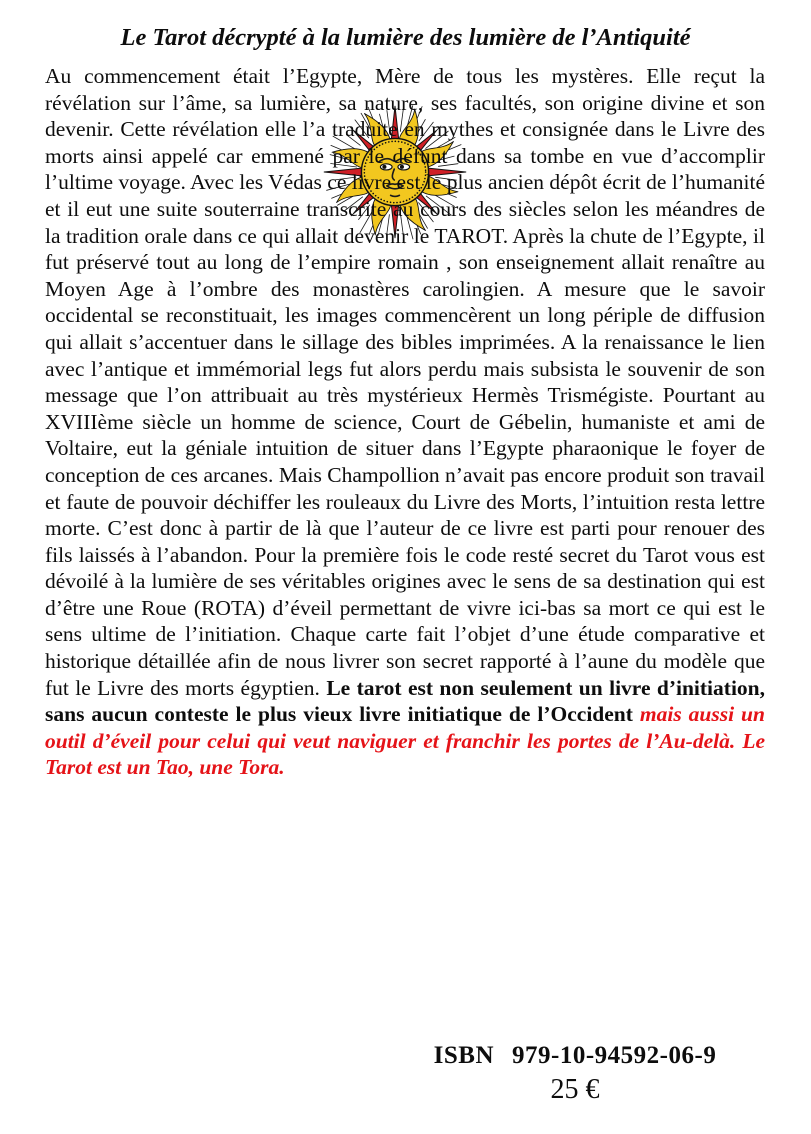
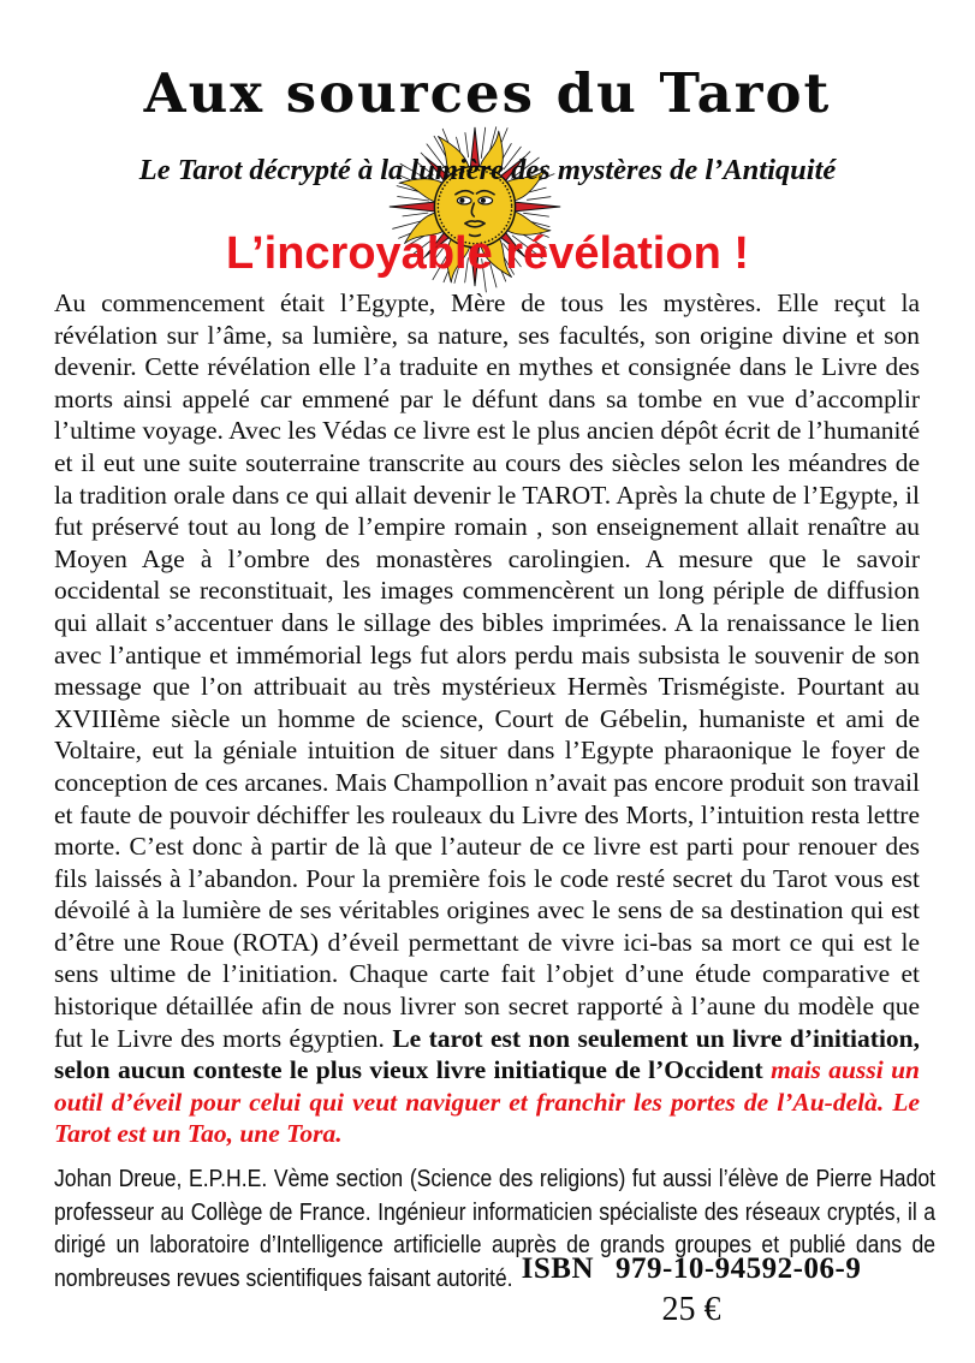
+ Aux sources du Tarot
- Le Tarot décrypté à la lumière des lumière de l’Antiquité
+ Le Tarot décrypté à la lumière des mystères de l’Antiquité
+ L’incroyable révélation !
- Au commencement était l’Egypte, Mère de tous les mystères. Elle reçut la révélation sur l’âme, sa lumière, sa nature, ses facultés, son origine divine et son devenir. Cette révélation elle l’a traduite en mythes et consignée dans le Livre des morts ainsi appelé car emmené par le défunt dans sa tombe en vue d’accomplir l’ultime voyage. Avec les Védas ce livre est le plus ancien dépôt écrit de l’humanité et il eut une suite souterraine transcrite au cours des siècles selon les méandres de la tradition orale dans ce qui allait devenir le TAROT. Après la chute de l’Egypte, il fut préservé tout au long de l’empire romain , son enseignement allait renaître au Moyen Age à l’ombre des monastères carolingien. A mesure que le savoir occidental se reconstituait, les images commencèrent un long périple de diffusion qui allait s’accentuer dans le sillage des bibles imprimées. A la renaissance le lien avec l’antique et immémorial legs fut alors perdu mais subsista le souvenir de son message que l’on attribuait au très mystérieux Hermès Trismégiste. Pourtant au XVIIIème siècle un homme de science, Court de Gébelin, humaniste et ami de Voltaire, eut la géniale intuition de situer dans l’Egypte pharaonique le foyer de conception de ces arcanes. Mais Champollion n’avait pas encore produit son travail et faute de pouvoir déchiffer les rouleaux du Livre des Morts, l’intuition resta lettre morte. C’est donc à partir de là que l’auteur de ce livre est parti pour renouer des fils laissés à l’abandon. Pour la première fois le code resté secret du Tarot vous est dévoilé à la lumière de ses véritables origines avec le sens de sa destination qui est d’être une Roue (ROTA) d’éveil permettant de vivre ici-bas sa mort ce qui est le sens ultime de l’initiation. Chaque carte fait l’objet d’une étude comparative et historique détaillée afin de nous livrer son secret rapporté à l’aune du modèle que fut le Livre des morts égyptien. Le tarot est non seulement un livre d’initiation, sans aucun conteste le plus vieux livre initiatique de l’Occident mais aussi un outil d’éveil pour celui qui veut naviguer et franchir les portes de l’Au-delà. Le Tarot est un Tao, une Tora.
+ Au commencement était l’Egypte, Mère de tous les mystères. Elle reçut la révélation sur l’âme, sa lumière, sa nature, ses facultés, son origine divine et son devenir. Cette révélation elle l’a traduite en mythes et consignée dans le Livre des morts ainsi appelé car emmené par le défunt dans sa tombe en vue d’accomplir l’ultime voyage. Avec les Védas ce livre est le plus ancien dépôt écrit de l’humanité et il eut une suite souterraine transcrite au cours des siècles selon les méandres de la tradition orale dans ce qui allait devenir le TAROT. Après la chute de l’Egypte, il fut préservé tout au long de l’empire romain , son enseignement allait renaître au Moyen Age à l’ombre des monastères carolingien. A mesure que le savoir occidental se reconstituait, les images commencèrent un long périple de diffusion qui allait s’accentuer dans le sillage des bibles imprimées. A la renaissance le lien avec l’antique et immémorial legs fut alors perdu mais subsista le souvenir de son message que l’on attribuait au très mystérieux Hermès Trismégiste. Pourtant au XVIIIème siècle un homme de science, Court de Gébelin, humaniste et ami de Voltaire, eut la géniale intuition de situer dans l’Egypte pharaonique le foyer de conception de ces arcanes. Mais Champollion n’avait pas encore produit son travail et faute de pouvoir déchiffer les rouleaux du Livre des Morts, l’intuition resta lettre morte. C’est donc à partir de là que l’auteur de ce livre est parti pour renouer des fils laissés à l’abandon. Pour la première fois le code resté secret du Tarot vous est dévoilé à la lumière de ses véritables origines avec le sens de sa destination qui est d’être une Roue (ROTA) d’éveil permettant de vivre ici-bas sa mort ce qui est le sens ultime de l’initiation. Chaque carte fait l’objet d’une étude comparative et historique détaillée afin de nous livrer son secret rapporté à l’aune du modèle que fut le Livre des morts égyptien. Le tarot est non seulement un livre d’initiation, selon aucun conteste le plus vieux livre initiatique de l’Occident mais aussi un outil d’éveil pour celui qui veut naviguer et franchir les portes de l’Au-delà. Le Tarot est un Tao, une Tora.
+ Johan Dreue, E.P.H.E. Vème section (Science des religions) fut aussi l’élève de Pierre Hadot professeur au Collège de France. Ingénieur informaticien spécialiste des réseaux cryptés, il a dirigé un laboratoire d’Intelligence artificielle auprès de grands groupes et publié dans de nombreuses revues scientifiques faisant autorité.
  ISBN 979-10-94592-06-9
  25 €
